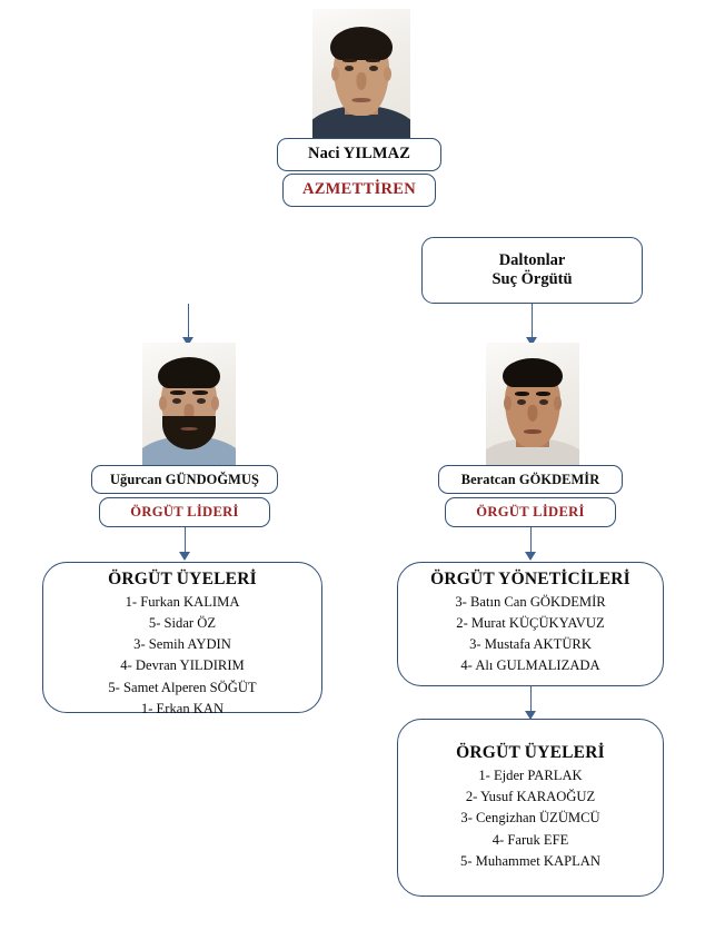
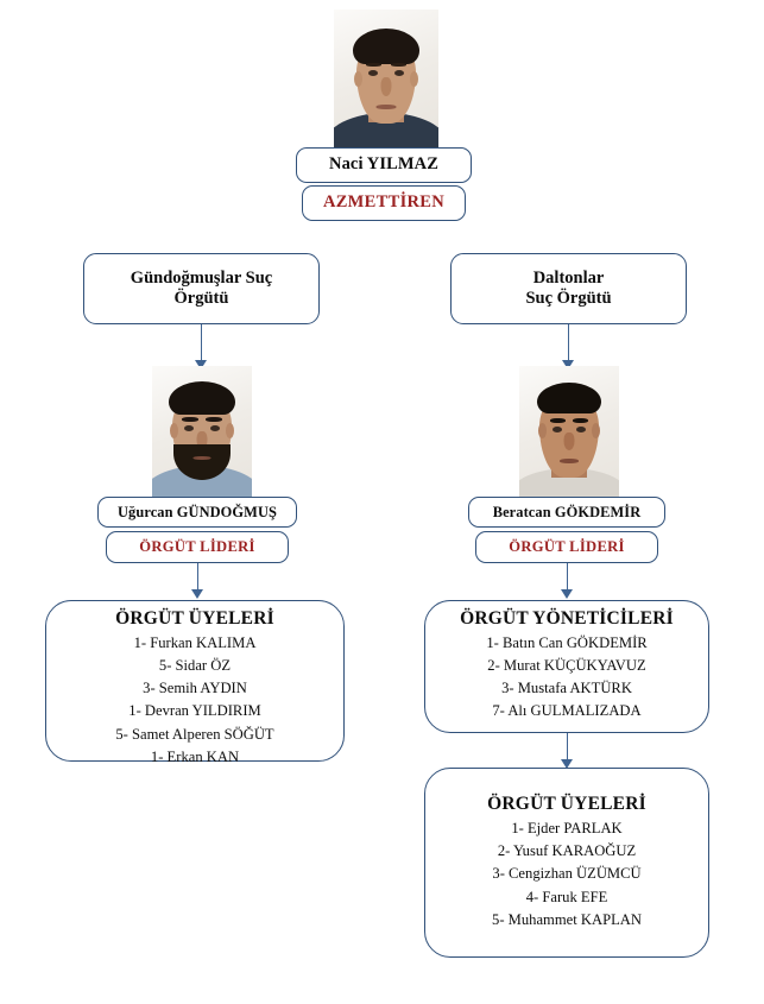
  Naci YILMAZ
  AZMETTİREN
+ Gündoğmuşlar Suç
+ Örgütü
  Uğurcan GÜNDOĞMUŞ
  ÖRGÜT LİDERİ
  ÖRGÜT ÜYELERİ
  1- Furkan KALIMA
  5- Sidar ÖZ
  3- Semih AYDIN
- 4- Devran YILDIRIM
+ 1- Devran YILDIRIM
  5- Samet Alperen SÖĞÜT
  1- Erkan KAN
  Daltonlar
  Suç Örgütü
  Beratcan GÖKDEMİR
  ÖRGÜT LİDERİ
  ÖRGÜT YÖNETİCİLERİ
- 3- Batın Can GÖKDEMİR
+ 1- Batın Can GÖKDEMİR
  2- Murat KÜÇÜKYAVUZ
  3- Mustafa AKTÜRK
- 4- Alı GULMALIZADA
+ 7- Alı GULMALIZADA
  ÖRGÜT ÜYELERİ
  1- Ejder PARLAK
  2- Yusuf KARAOĞUZ
  3- Cengizhan ÜZÜMCÜ
  4- Faruk EFE
  5- Muhammet KAPLAN
